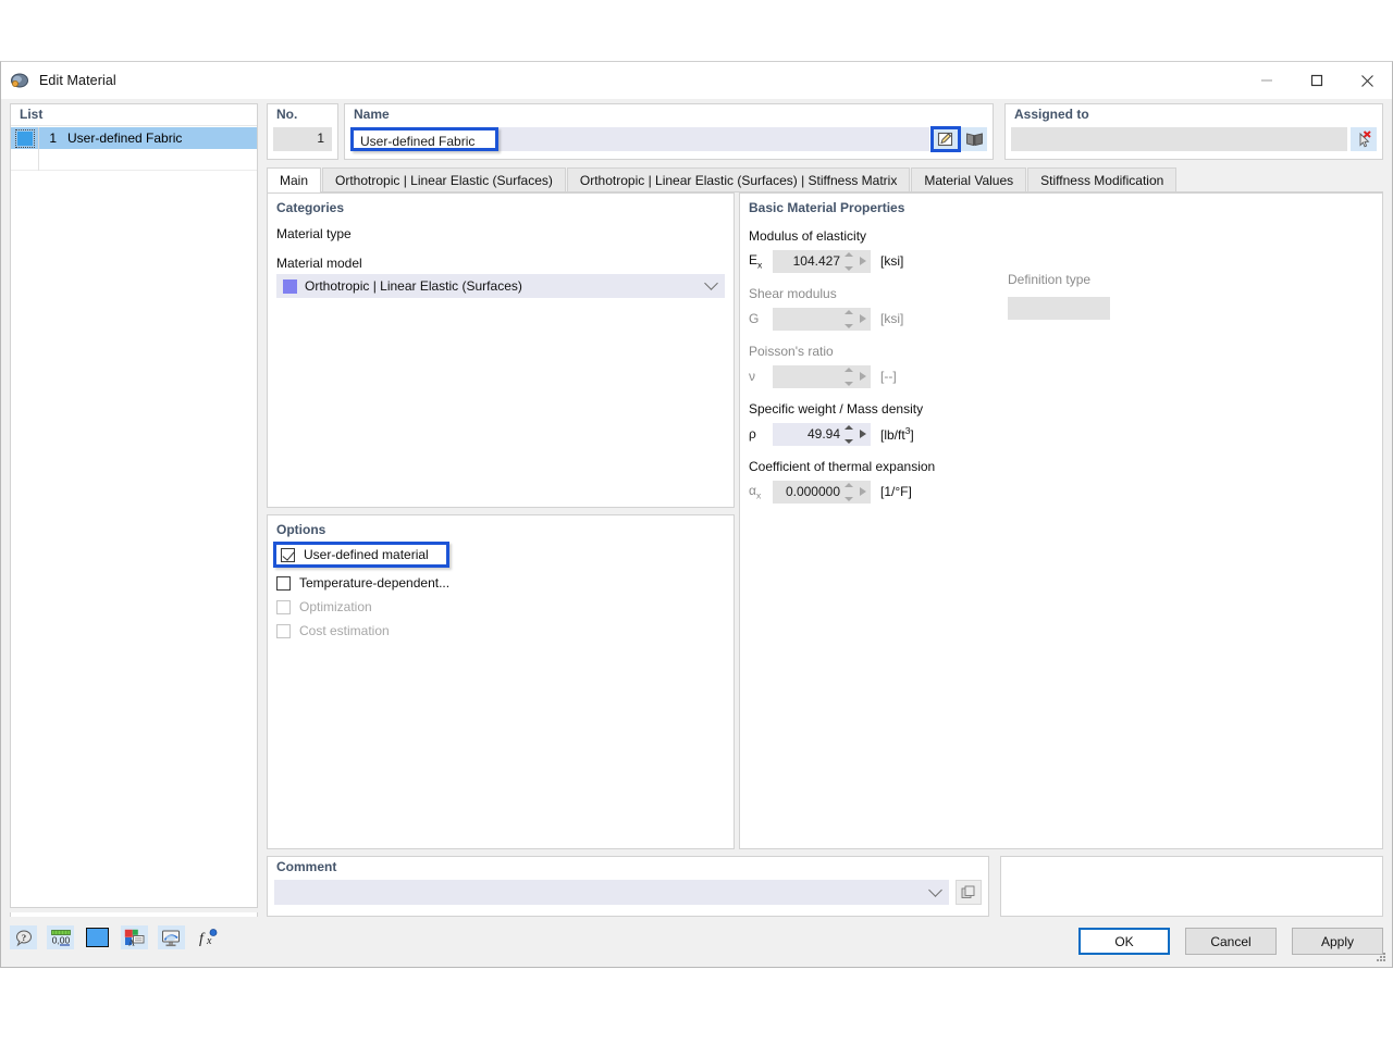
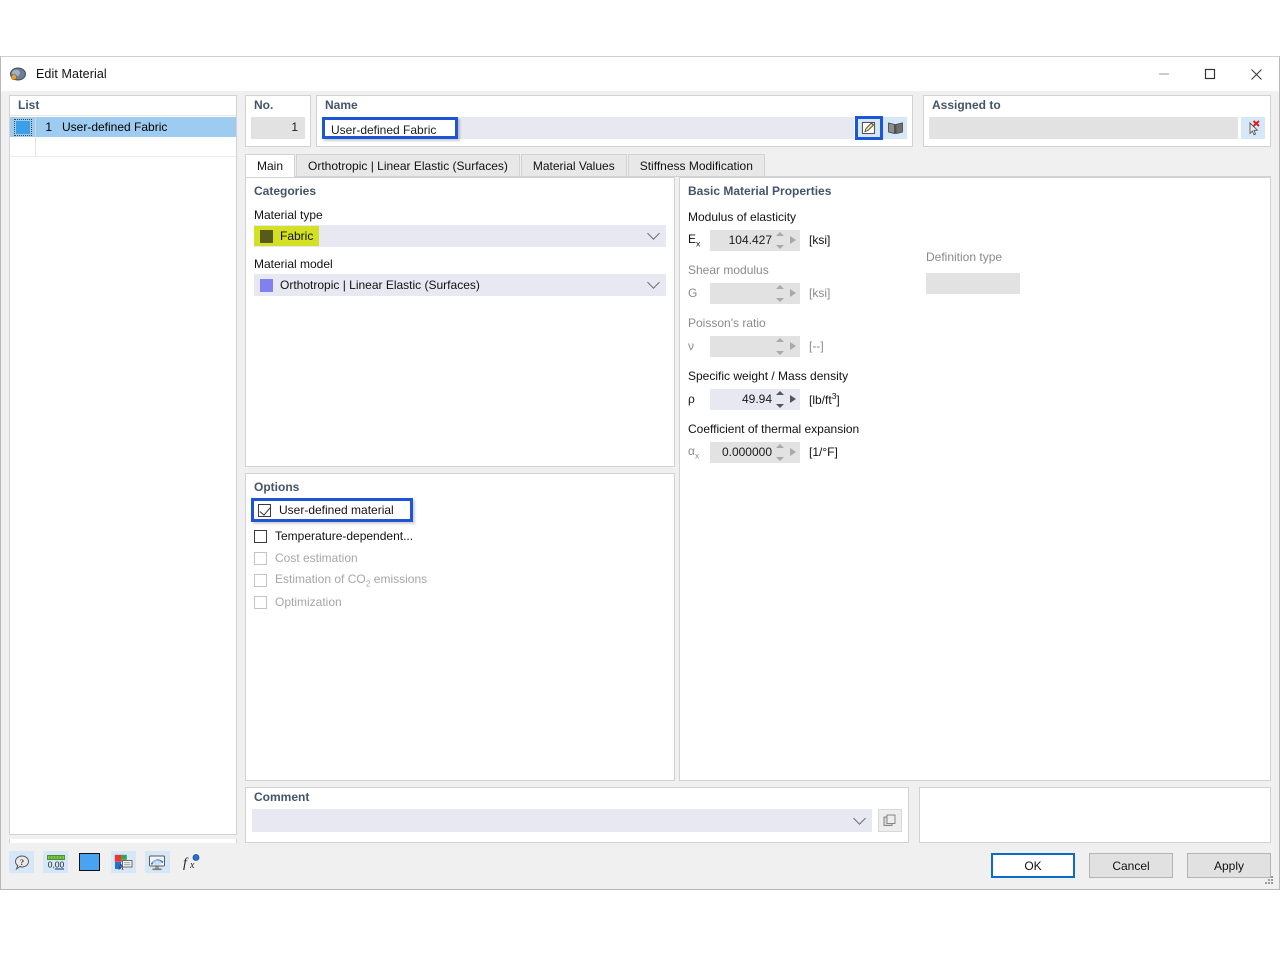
  Edit Material
  List
  1
  User-defined Fabric
  No.
  1
  Name
  User-defined Fabric
  Assigned to
  Main
  Orthotropic | Linear Elastic (Surfaces)
- Orthotropic | Linear Elastic (Surfaces) | Stiffness Matrix
  Material Values
  Stiffness Modification
  Categories
  Material type
+ Fabric
  Material model
  Orthotropic | Linear Elastic (Surfaces)
  Options
  User-defined material
  Temperature-dependent...
- Optimization
+ Cost estimation
+ Estimation of CO2 emissions
- Cost estimation
+ Optimization
  Basic Material Properties
  Modulus of elasticity
  Ex
  104.427
  [ksi]
  Shear modulus
  G
  [ksi]
  Definition type
  Poisson's ratio
  ν
  [--]
  Specific weight / Mass density
  ρ
  49.94
  [lb/ft3]
  Coefficient of thermal expansion
  αx
  0.000000
  [1/°F]
  Comment
  ?
  0,00
  A
  f
  x
  OK
  Cancel
  Apply
